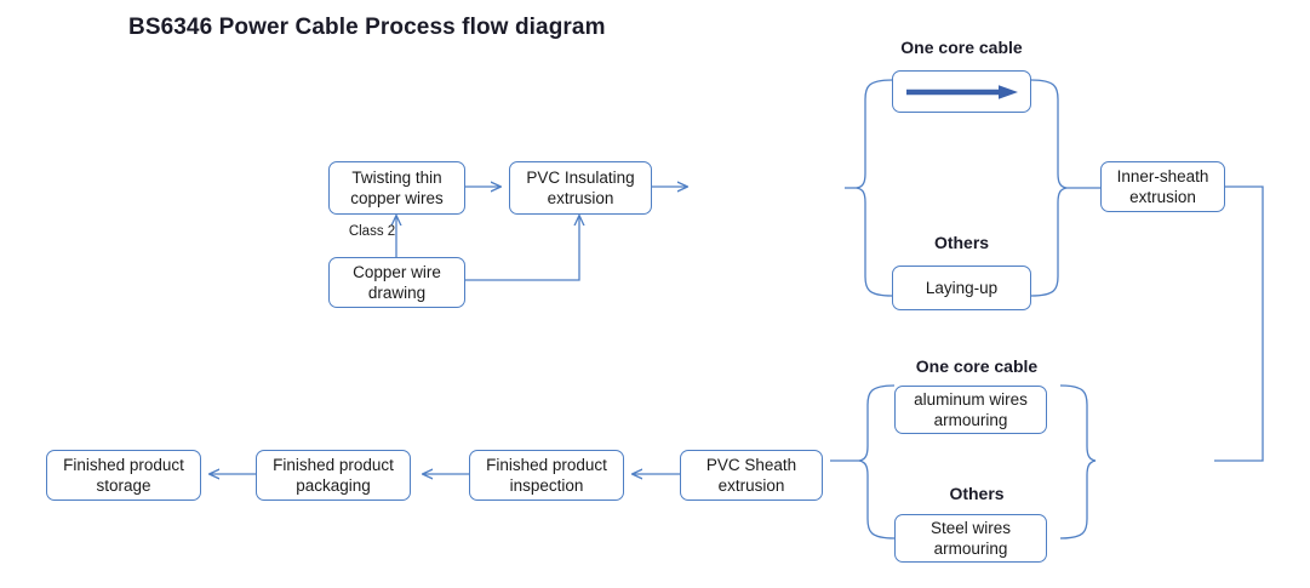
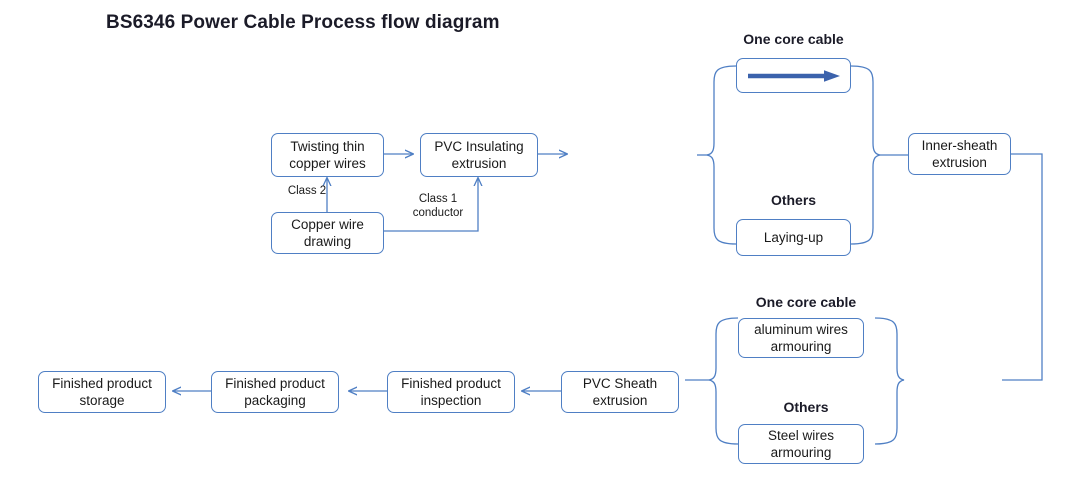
  BS6346 Power Cable Process flow diagram
  Twisting thin
  copper wires
  PVC Insulating
  extrusion
  Copper wire
  drawing
  Class 2
+ Class 1
+ conductor
  One core cable
  Others
  Laying-up
  Inner-sheath
  extrusion
  One core cable
  aluminum wires
  armouring
  Others
  Steel wires
  armouring
  PVC Sheath
  extrusion
  Finished product
  inspection
  Finished product
  packaging
  Finished product
  storage
